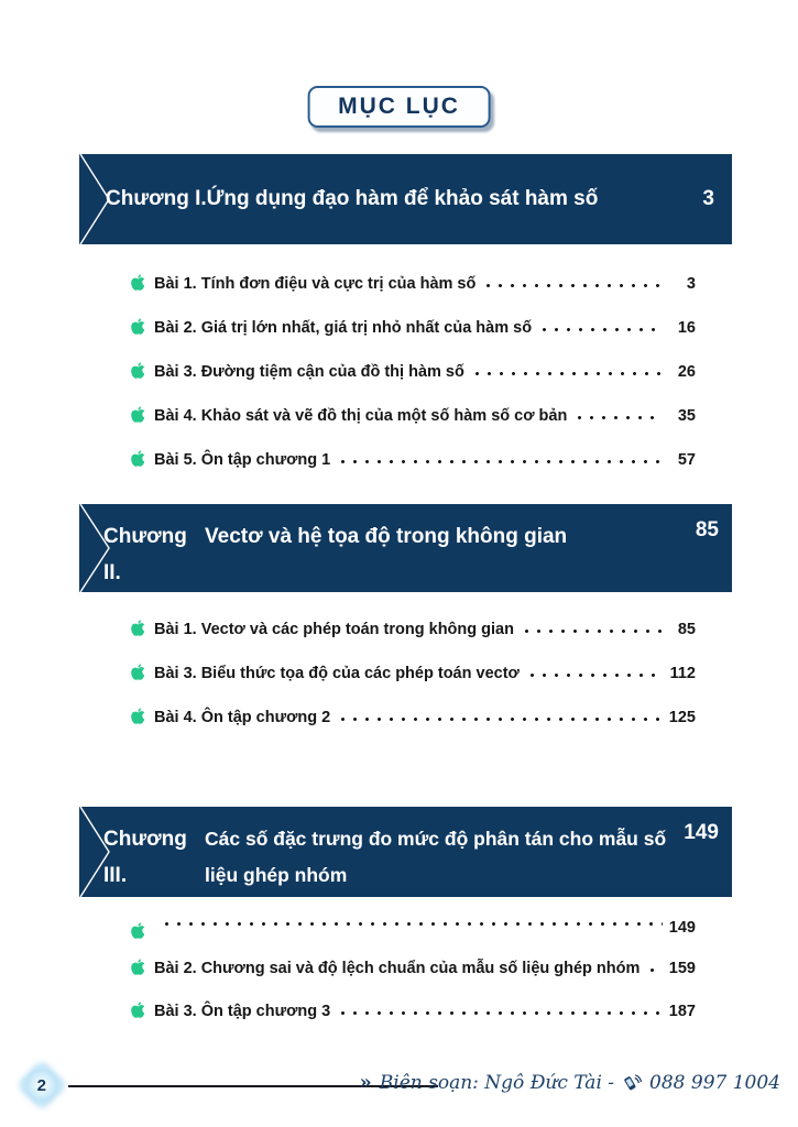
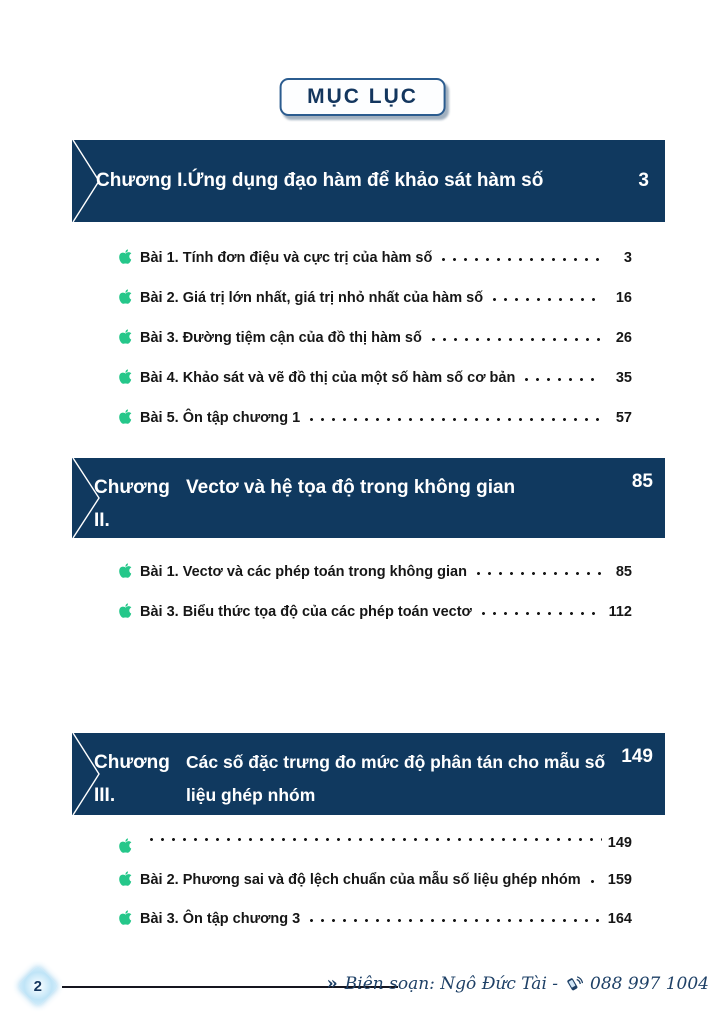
  MỤC LỤC
  Chương I.Ứng dụng đạo hàm để khảo sát hàm số
  3
  Bài 1. Tính đơn điệu và cực trị của hàm số
  3
  Bài 2. Giá trị lớn nhất, giá trị nhỏ nhất của hàm số
  16
  Bài 3. Đường tiệm cận của đồ thị hàm số
  26
  Bài 4. Khảo sát và vẽ đồ thị của một số hàm số cơ bản
  35
  Bài 5. Ôn tập chương 1
  57
  Chương II.
  Vectơ và hệ tọa độ trong không gian
  85
  Bài 1. Vectơ và các phép toán trong không gian
  85
  Bài 3. Biểu thức tọa độ của các phép toán vectơ
  112
- Bài 4. Ôn tập chương 2
- 125
  Chương III.
  Các số đặc trưng đo mức độ phân tán cho mẫu số liệu ghép nhóm
  149
  149
- Bài 2. Chương sai và độ lệch chuẩn của mẫu số liệu ghép nhóm
+ Bài 2. Phương sai và độ lệch chuẩn của mẫu số liệu ghép nhóm
  159
  Bài 3. Ôn tập chương 3
- 187
+ 164
  »
  Biên soạn: Ngô Đức Tài -
  088 997 1004
